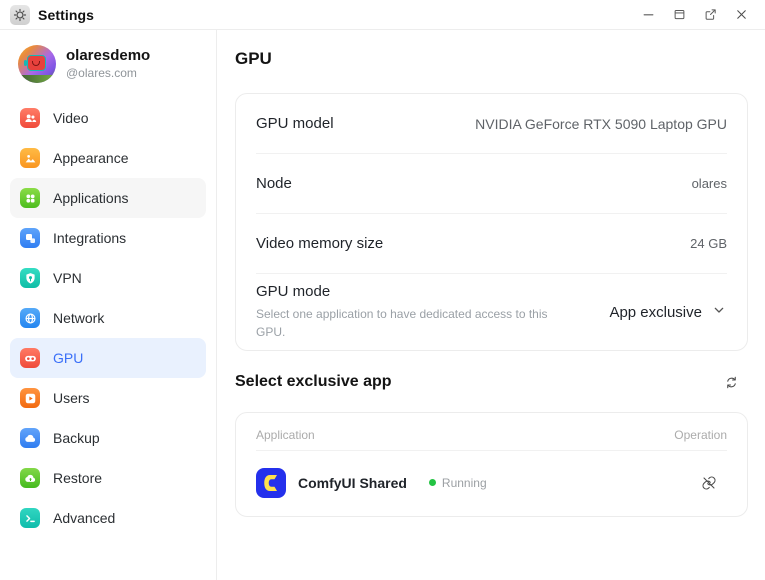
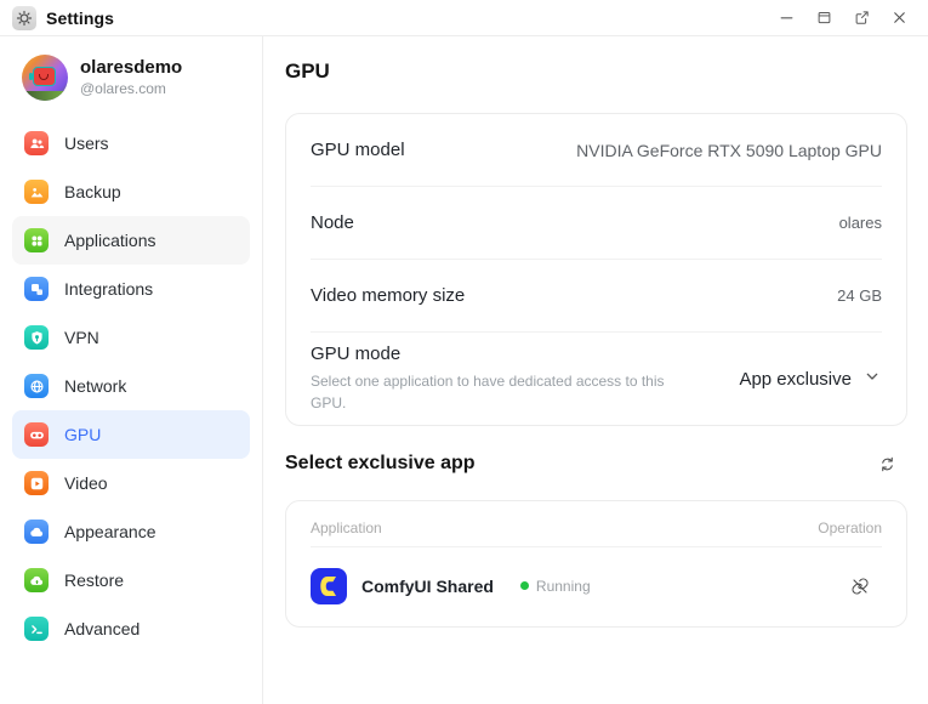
  Settings
  olaresdemo
  @olares.com
- Video
+ Users
- Appearance
+ Backup
  Applications
  Integrations
  VPN
  Network
  GPU
- Users
+ Video
- Backup
+ Appearance
  Restore
  Advanced
  GPU
  GPU model
  NVIDIA GeForce RTX 5090 Laptop GPU
  Node
  olares
  Video memory size
  24 GB
  GPU mode
  Select one application to have dedicated access to this GPU.
  App exclusive
  Select exclusive app
  Application
  Operation
  ComfyUI Shared
  Running
